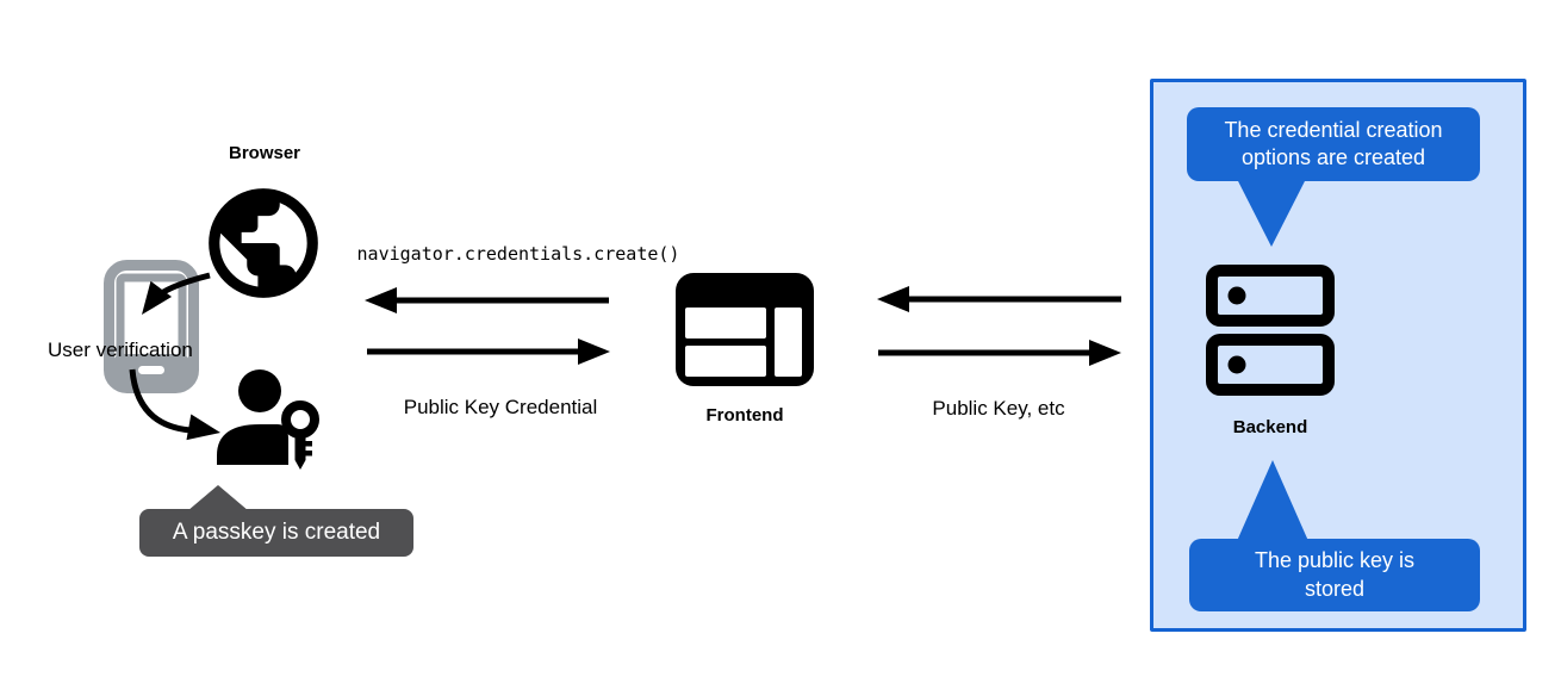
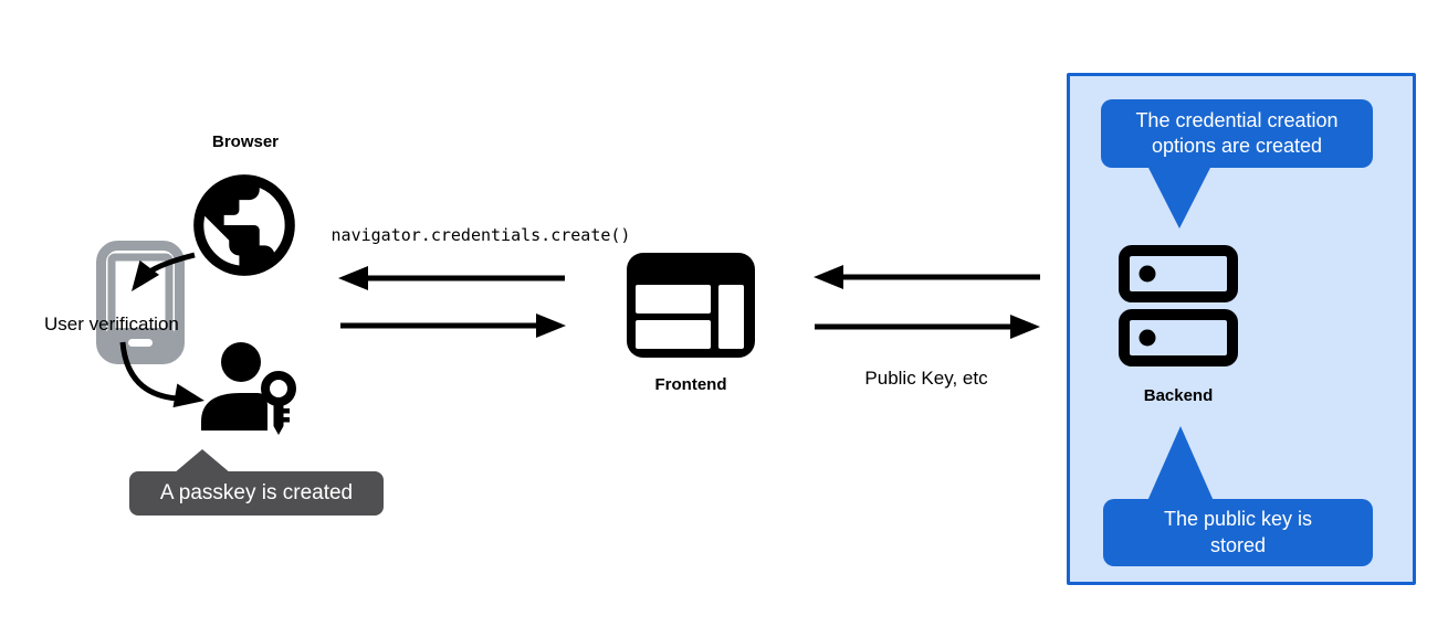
  The credential creation
  options are created
  The public key is
  stored
  Backend
  Browser
  User verification
  A passkey is created
  Frontend
  navigator.credentials.create()
- Public Key Credential
  Public Key, etc
